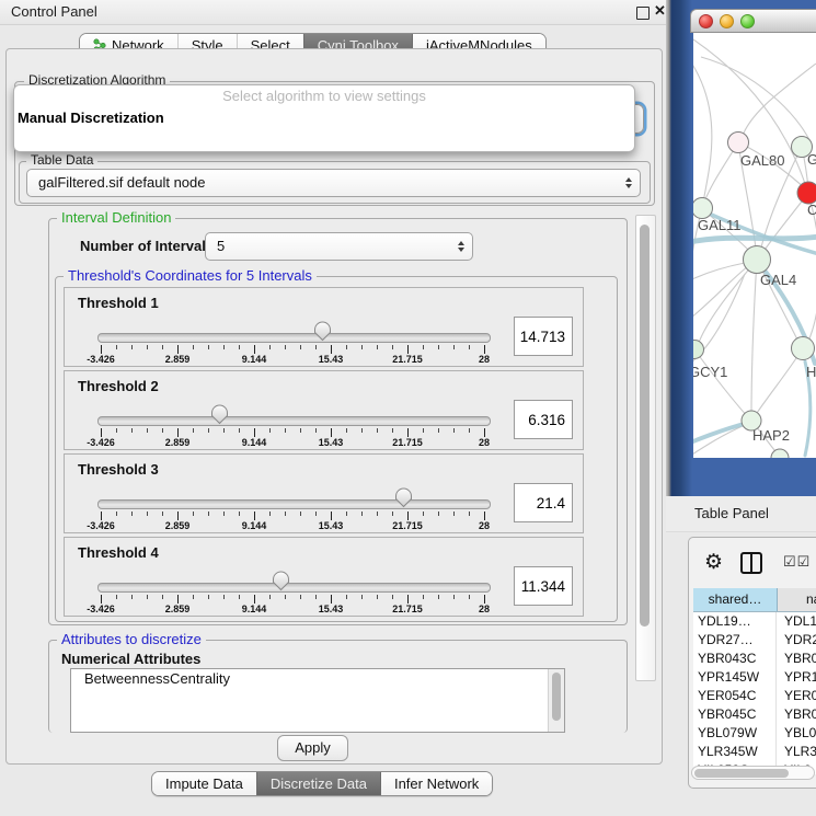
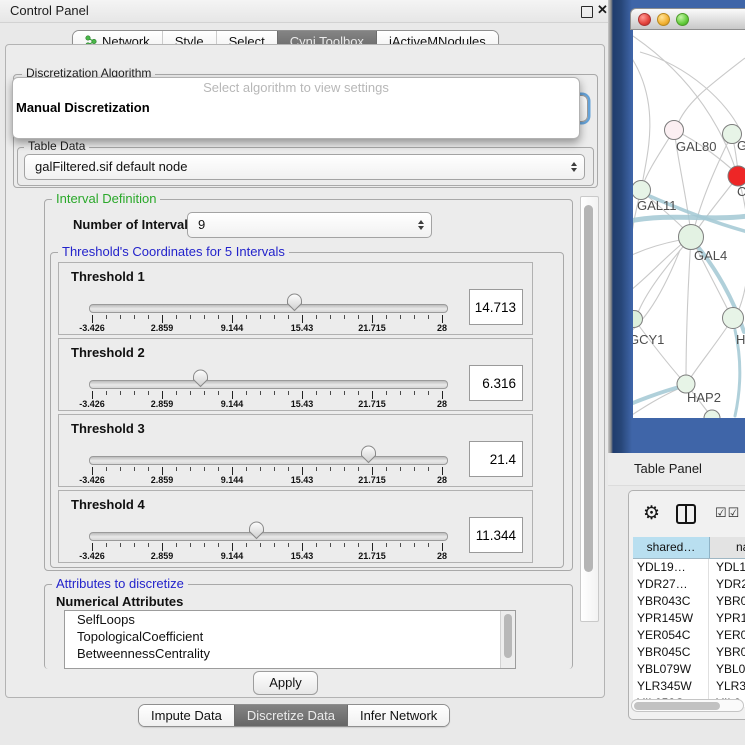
  Control Panel
  ✕
  Network
  Style
  Select
  Cyni Toolbox
  jActiveMNodules
  Discretization Algorithm
  Select algorithm to view settings
  Manual Discretization
  Table Data
  galFiltered.sif default node
  Interval Definition
  Number of Interva
- 5
+ 9
  Threshold's Coordinates for 5 Intervals
  Threshold 1
  -3.426
  2.859
  9.144
  15.43
  21.715
  28
  14.713
  Threshold 2
  -3.426
  2.859
  9.144
  15.43
  21.715
  28
  6.316
  Threshold 3
  -3.426
  2.859
  9.144
  15.43
  21.715
  28
  21.4
  Threshold 4
  -3.426
  2.859
  9.144
  15.43
  21.715
  28
  11.344
  Attributes to discretize
  Numerical Attributes
+ SelfLoops
+ TopologicalCoefficient
  BetweennessCentrality
  Apply
  Impute Data
  Discretize Data
  Infer Network
  GAL80
  GAL11
  GAL4
  GCY1
  H
  HAP2
  C
  Table Panel
  ⚙
  ☑☑
  shared…
  YDL19…
  YDL1
  YDR27…
  YDR
  YBR043C
  YBR0
  YPR145W
  YPR1
  YER054C
  YER0
  YBR045C
  YBR0
  YBL079W
  YBL0
  YLR345W
  YLR3
